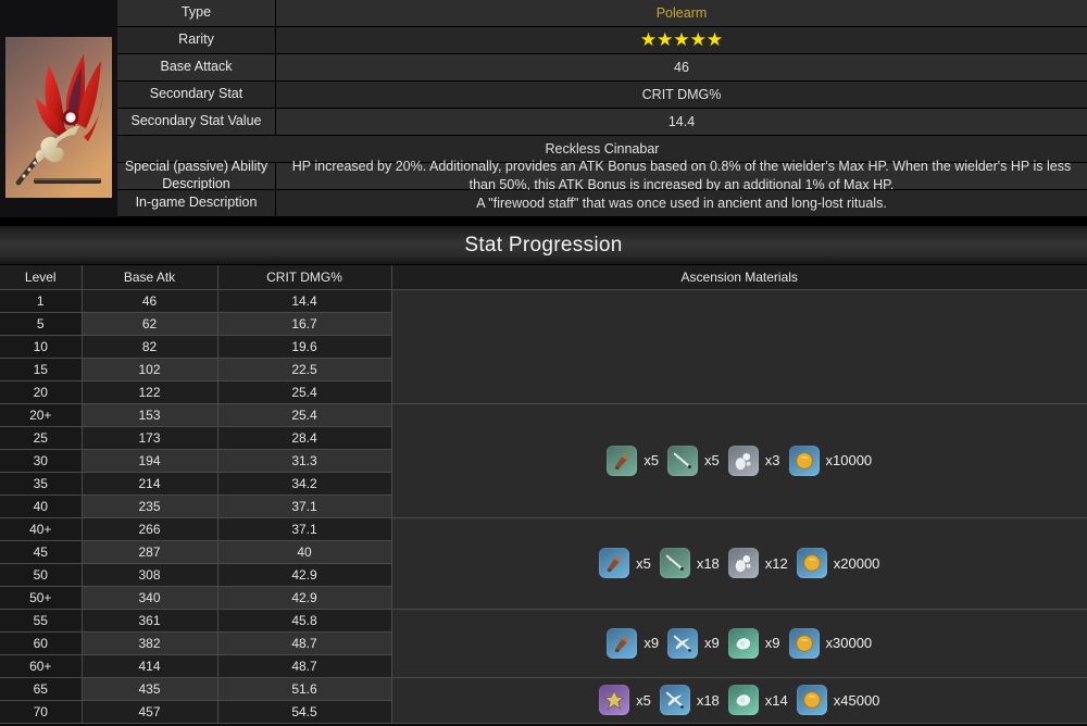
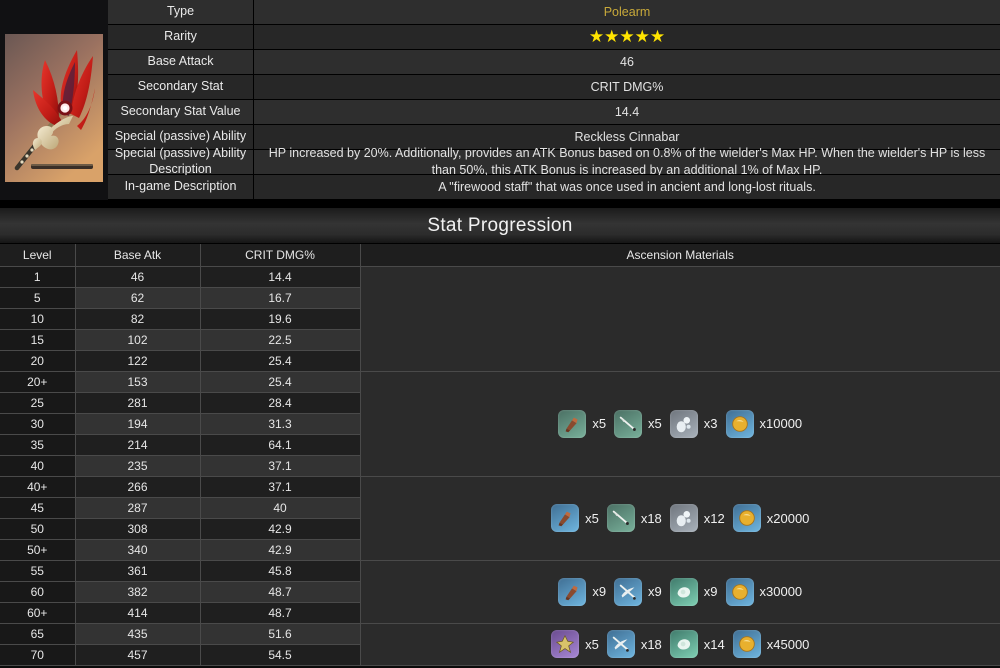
  Type
  Polearm
  Rarity
  ★★★★★
  Base Attack
  46
  Secondary Stat
  CRIT DMG%
  Secondary Stat Value
  14.4
+ Special (passive) Ability
  Reckless Cinnabar
  Special (passive) Ability Description
  HP increased by 20%. Additionally, provides an ATK Bonus based on 0.8% of the wielder's Max HP. When the wielder's HP is less than 50%, this ATK Bonus is increased by an additional 1% of Max HP.
  In-game Description
  A "firewood staff" that was once used in ancient and long-lost rituals.
  Stat Progression
  Level	Base Atk	CRIT DMG%	Ascension Materials
  1	46	14.4
  5	62	16.7
  10	82	19.6
  15	102	22.5
  20	122	25.4
  20+	153	25.4	x5 x5 x3 x10000
- 25	173	28.4
+ 25	281	28.4
  30	194	31.3
- 35	214	34.2
+ 35	214	64.1
  40	235	37.1
  40+	266	37.1	x5 x18 x12 x20000
  45	287	40
  50	308	42.9
  50+	340	42.9
  55	361	45.8	x9 x9 x9 x30000
  60	382	48.7
  60+	414	48.7
  65	435	51.6	x5 x18 x14 x45000
  70	457	54.5
